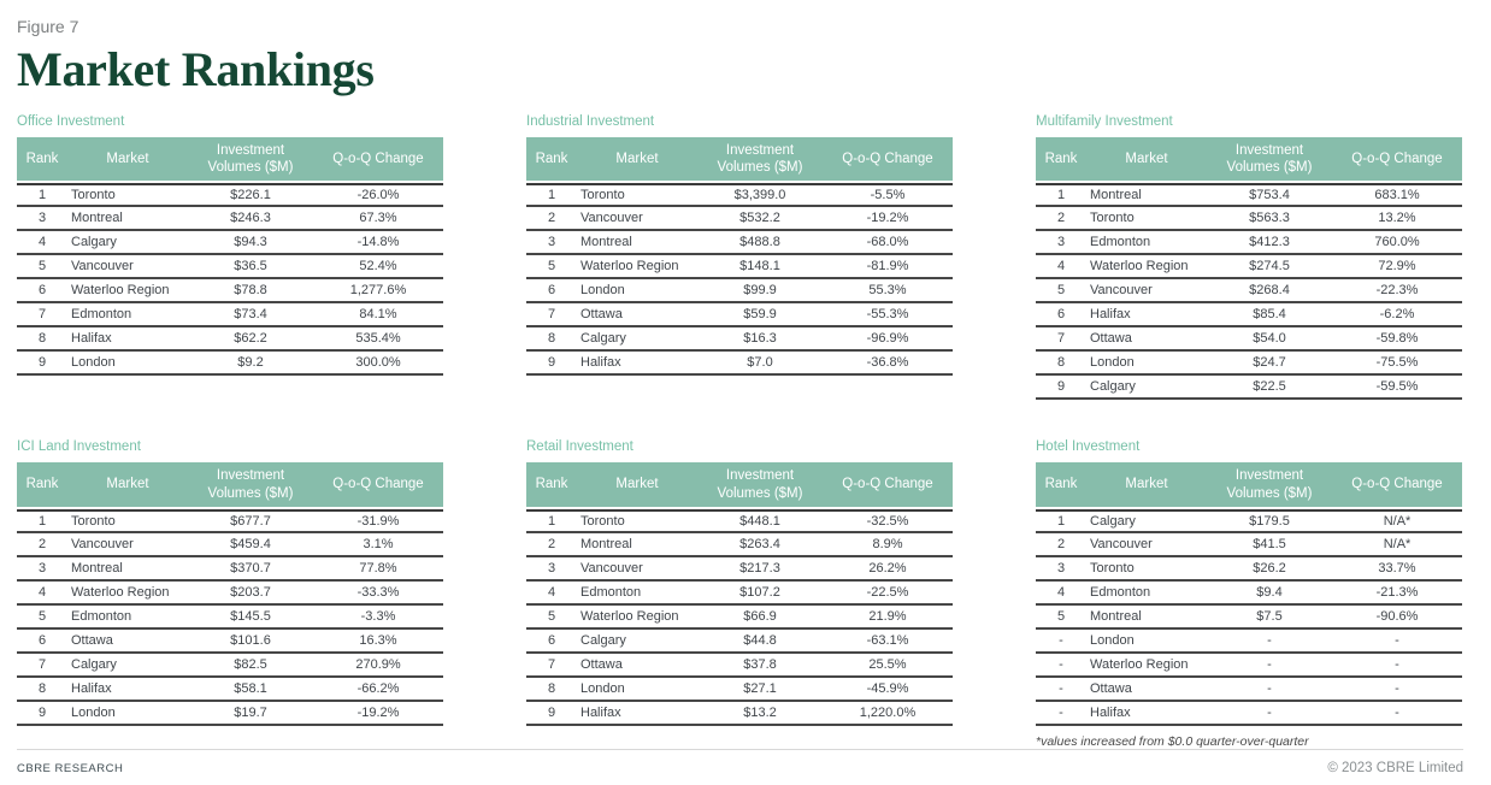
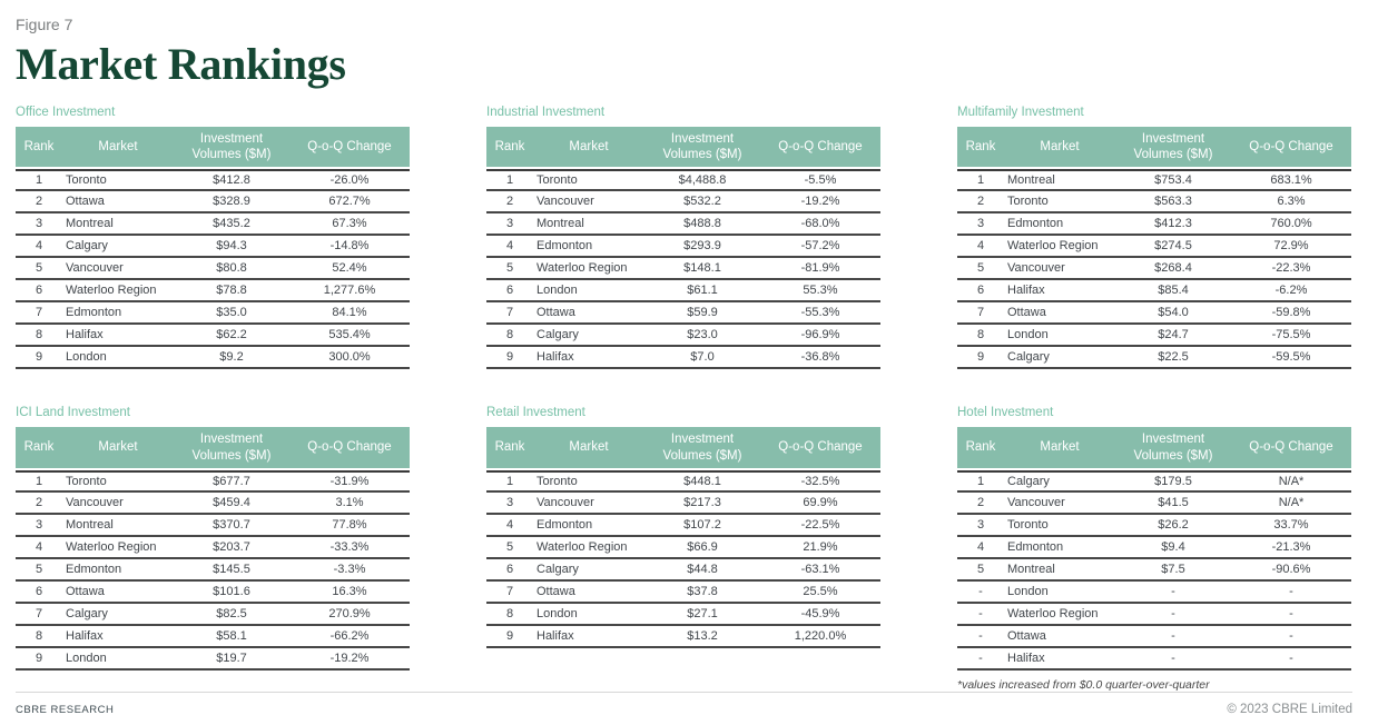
  Figure 7
  Market Rankings
  Office Investment
  Rank	Market	Investment Volumes ($M)	Q-o-Q Change
- 1	Toronto	$226.1	-26.0%
+ 1	Toronto	$412.8	-26.0%
+ 2	Ottawa	$328.9	672.7%
- 3	Montreal	$246.3	67.3%
+ 3	Montreal	$435.2	67.3%
  4	Calgary	$94.3	-14.8%
- 5	Vancouver	$36.5	52.4%
+ 5	Vancouver	$80.8	52.4%
  6	Waterloo Region	$78.8	1,277.6%
- 7	Edmonton	$73.4	84.1%
+ 7	Edmonton	$35.0	84.1%
  8	Halifax	$62.2	535.4%
  9	London	$9.2	300.0%
  Industrial Investment
  Rank	Market	Investment Volumes ($M)	Q-o-Q Change
- 1	Toronto	$3,399.0	-5.5%
+ 1	Toronto	$4,488.8	-5.5%
  2	Vancouver	$532.2	-19.2%
  3	Montreal	$488.8	-68.0%
+ 4	Edmonton	$293.9	-57.2%
  5	Waterloo Region	$148.1	-81.9%
- 6	London	$99.9	55.3%
+ 6	London	$61.1	55.3%
  7	Ottawa	$59.9	-55.3%
- 8	Calgary	$16.3	-96.9%
+ 8	Calgary	$23.0	-96.9%
  9	Halifax	$7.0	-36.8%
  Multifamily Investment
  Rank	Market	Investment Volumes ($M)	Q-o-Q Change
  1	Montreal	$753.4	683.1%
- 2	Toronto	$563.3	13.2%
+ 2	Toronto	$563.3	6.3%
  3	Edmonton	$412.3	760.0%
  4	Waterloo Region	$274.5	72.9%
  5	Vancouver	$268.4	-22.3%
  6	Halifax	$85.4	-6.2%
  7	Ottawa	$54.0	-59.8%
  8	London	$24.7	-75.5%
  9	Calgary	$22.5	-59.5%
  ICI Land Investment
  Rank	Market	Investment Volumes ($M)	Q-o-Q Change
  1	Toronto	$677.7	-31.9%
  2	Vancouver	$459.4	3.1%
  3	Montreal	$370.7	77.8%
  4	Waterloo Region	$203.7	-33.3%
  5	Edmonton	$145.5	-3.3%
  6	Ottawa	$101.6	16.3%
  7	Calgary	$82.5	270.9%
  8	Halifax	$58.1	-66.2%
  9	London	$19.7	-19.2%
  Retail Investment
  Rank	Market	Investment Volumes ($M)	Q-o-Q Change
  1	Toronto	$448.1	-32.5%
- 2	Montreal	$263.4	8.9%
- 3	Vancouver	$217.3	26.2%
+ 3	Vancouver	$217.3	69.9%
  4	Edmonton	$107.2	-22.5%
  5	Waterloo Region	$66.9	21.9%
  6	Calgary	$44.8	-63.1%
  7	Ottawa	$37.8	25.5%
  8	London	$27.1	-45.9%
  9	Halifax	$13.2	1,220.0%
  Hotel Investment
  Rank	Market	Investment Volumes ($M)	Q-o-Q Change
  1	Calgary	$179.5	N/A*
  2	Vancouver	$41.5	N/A*
  3	Toronto	$26.2	33.7%
  4	Edmonton	$9.4	-21.3%
  5	Montreal	$7.5	-90.6%
  -	London	-	-
  -	Waterloo Region	-	-
  -	Ottawa	-	-
  -	Halifax	-	-
  *values increased from $0.0 quarter-over-quarter
  CBRE RESEARCH
  © 2023 CBRE Limited
